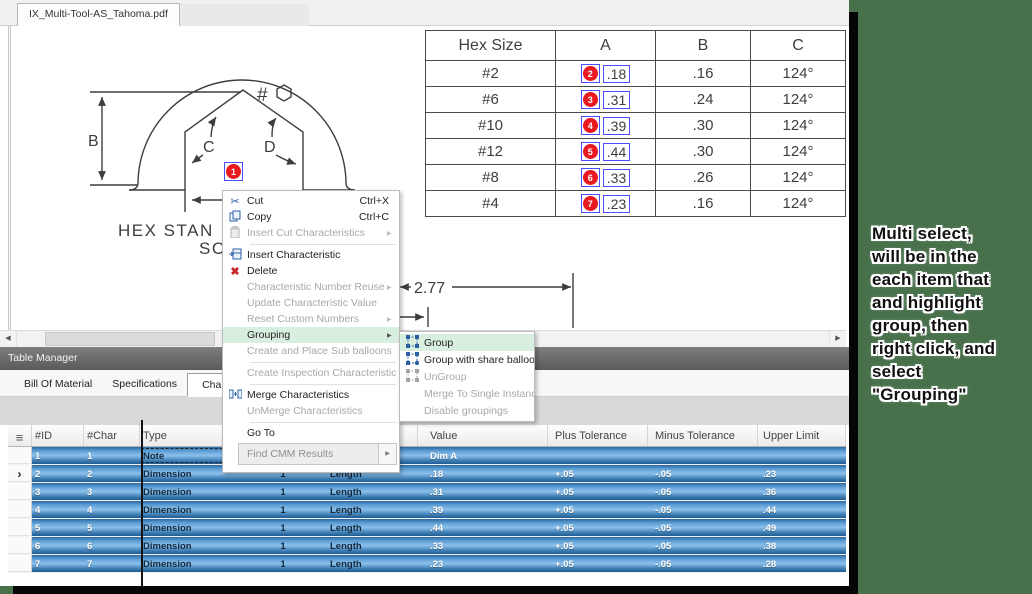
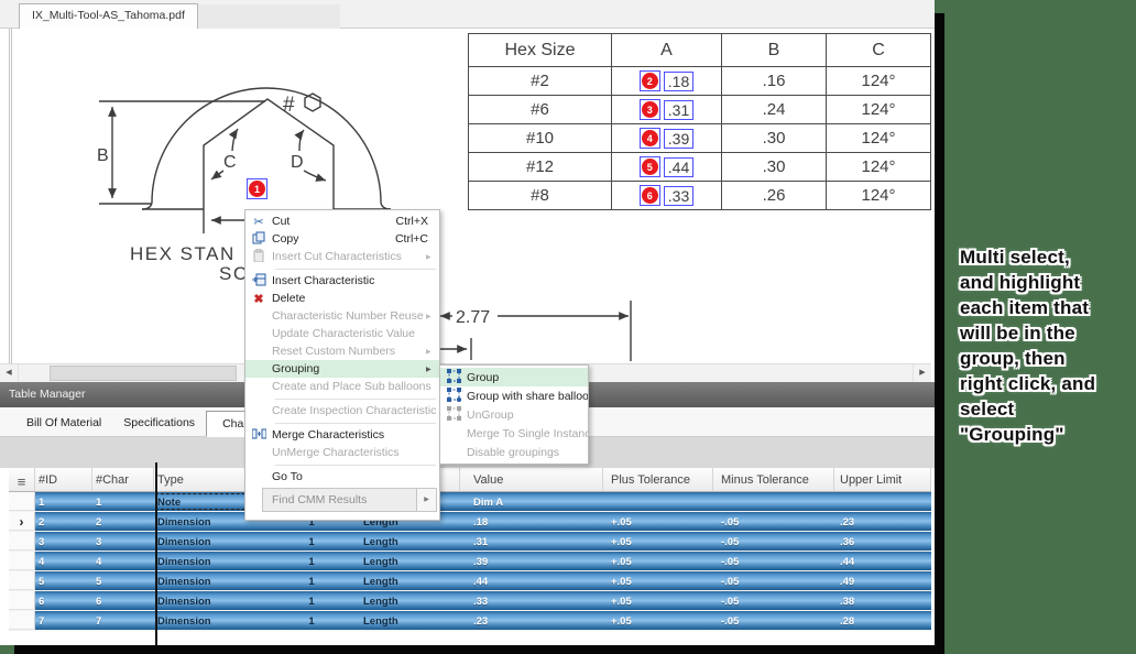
  IX_Multi-Tool-AS_Tahoma.pdf
  B
  C
  D
  #
  HEX STAN
  SC
  2.77
  1
  Hex Size	A	B	C
  #2	2 .18	.16	124°
  #6	3 .31	.24	124°
  #10	4 .39	.30	124°
  #12	5 .44	.30	124°
  #8	6 .33	.26	124°
- #4	7 .23	.16	124°
  Table Manager
  Bill Of Material
  Specifications
  ≡
  #ID
  #Char
  Type
  Value
  Plus Tolerance
  Minus Tolerance
  Upper Limit
  1
  1
  Note
  Dim A
  ›
  2
  2
  Dimension
  1
  Length
  .18
  +.05
  -.05
  .23
  3
  3
  Dimension
  1
  Length
  .31
  +.05
  -.05
  .36
  4
  4
  Dimension
  1
  Length
  .39
  +.05
  -.05
  .44
  5
  5
  Dimension
  1
  Length
  .44
  +.05
  -.05
  .49
  6
  6
  Dimension
  1
  Length
  .33
  +.05
  -.05
  .38
  7
  7
  Dimension
  1
  Length
  .23
  +.05
  -.05
  .28
  ✂
  Cut
  Ctrl+X
  Copy
  Ctrl+C
  Insert Cut Characteristics
  Insert Characteristic
  ✖
  Delete
  Characteristic Number Reuse
  Update Characteristic Value
  Reset Custom Numbers
  Grouping
  Create and Place Sub balloons
  Create Inspection Characteristic
  Merge Characteristics
  UnMerge Characteristics
  Go To
  Find CMM Results
  Group
  Group with share balloo
  UnGroup
  Merge To Single Instanc
  Disable groupings
  Multi select,
- will be in the
+ and highlight
  each item that
- and highlight
+ will be in the
  group, then
  right click, and
  select
  "Grouping"
